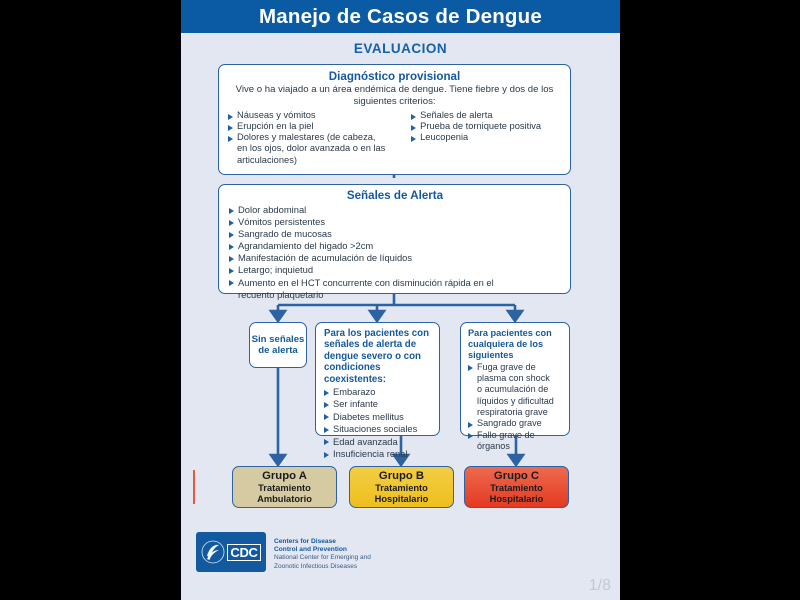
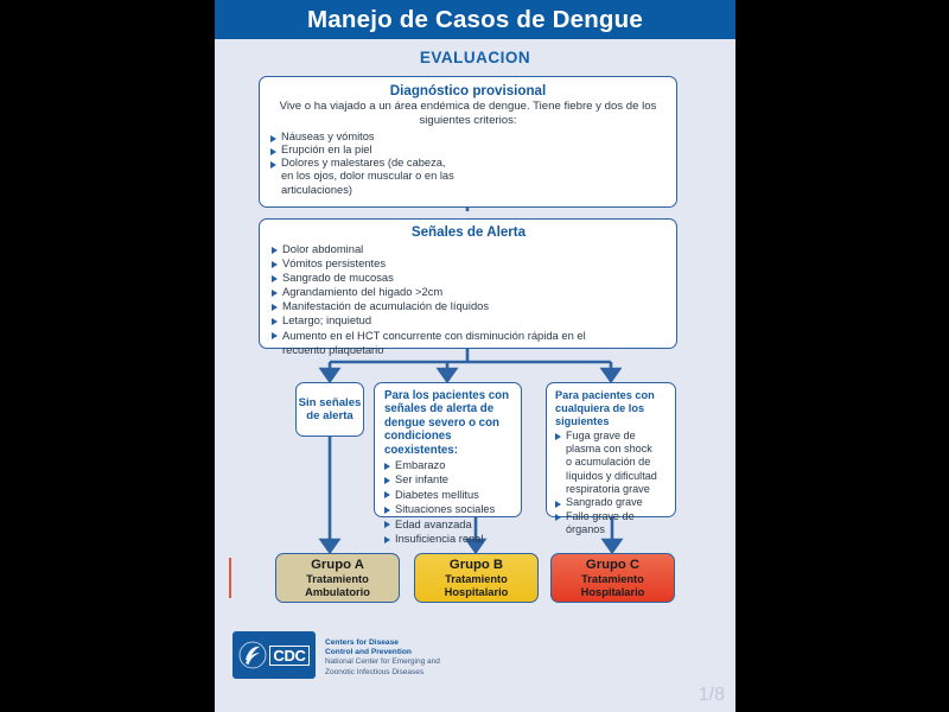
  Manejo de Casos de Dengue
  EVALUACION
  Diagnóstico provisional
  Vive o ha viajado a un área endémica de dengue. Tiene fiebre y dos de los siguientes criterios:
  Náuseas y vómitos
  Erupción en la piel
  Dolores y malestares (de cabeza,
- en los ojos, dolor avanzada o en las
+ en los ojos, dolor muscular o en las
  articulaciones)
- Señales de alerta
- Prueba de torniquete positiva
- Leucopenia
  Señales de Alerta
  Dolor abdominal
  Vómitos persistentes
  Sangrado de mucosas
  Agrandamiento del higado >2cm
  Manifestación de acumulación de líquidos
  Letargo; inquietud
  Aumento en el HCT concurrente con disminución rápida en el
  recuento plaquetario
  Sin señales de alerta
  Para los pacientes con señales de alerta de dengue severo o con condiciones coexistentes:
  Embarazo
  Ser infante
  Diabetes mellitus
  Situaciones sociales
  Edad avanzada
  Insuficiencia renal
  Para pacientes con cualquiera de los siguientes
  Fuga grave de
  plasma con shock
  o acumulación de
  líquidos y dificultad
  respiratoria grave
  Sangrado grave
  Fallo grave de órganos
  Grupo A
  Tratamiento
  Ambulatorio
  Grupo B
  Tratamiento
  Hospitalario
  Grupo C
  Tratamiento
  Hospitalario
  CDC
  1/8
